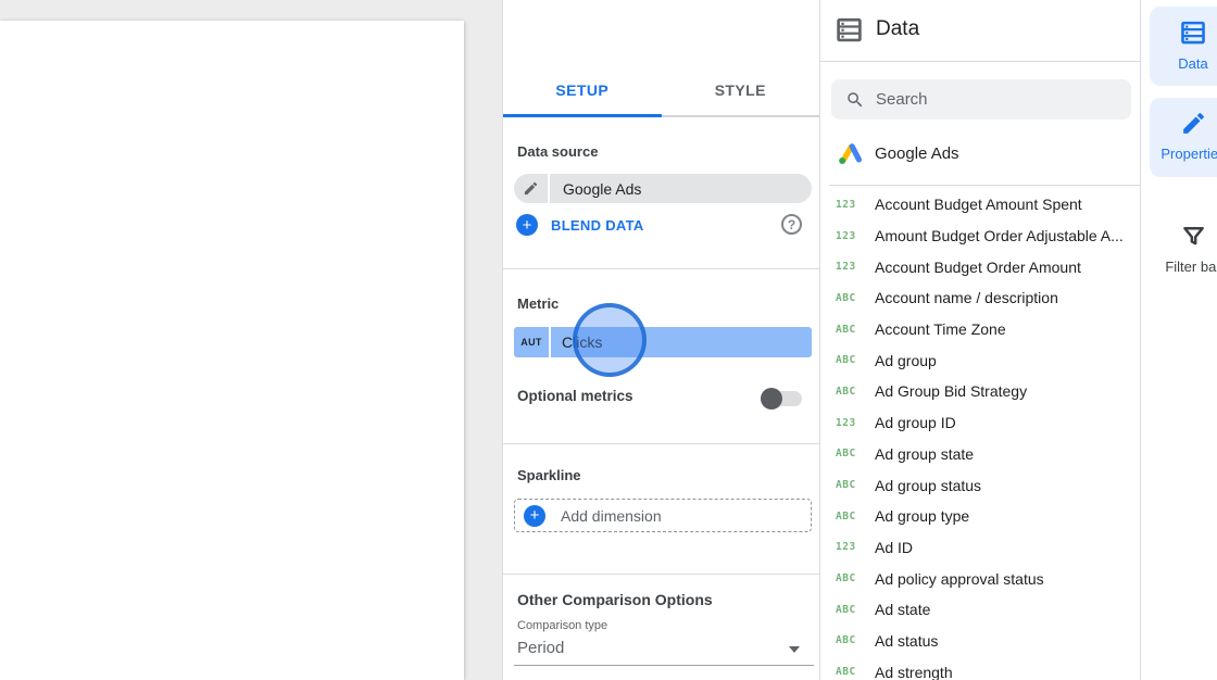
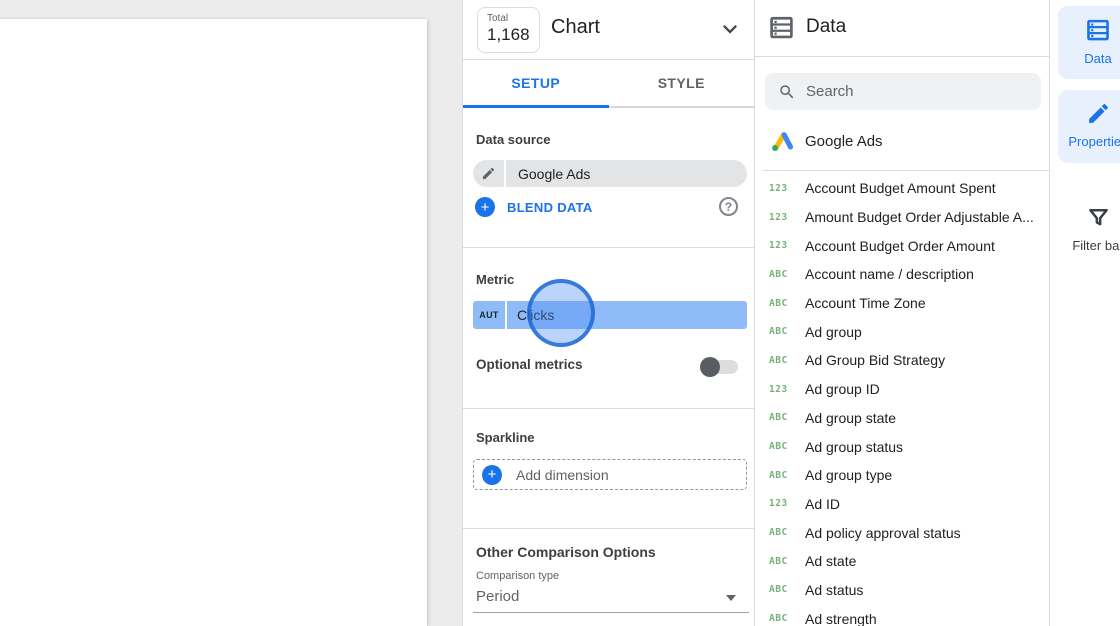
+ Total
+ 1,168
+ Chart
  SETUP
  STYLE
  Data source
  Google Ads
  +
  BLEND DATA
  ?
  Metric
  AUT
  Clicks
  Optional metrics
  Sparkline
  +
  Add dimension
  Other Comparison Options
  Comparison type
  Period
  Data
  Search
  Google Ads
  123
  Account Budget Amount Spent
  123
  Amount Budget Order Adjustable A...
  123
  Account Budget Order Amount
  ABC
  Account name / description
  ABC
  Account Time Zone
  ABC
  Ad group
  ABC
  Ad Group Bid Strategy
  123
  Ad group ID
  ABC
  Ad group state
  ABC
  Ad group status
  ABC
  Ad group type
  123
  Ad ID
  ABC
  Ad policy approval status
  ABC
  Ad state
  ABC
  Ad status
  ABC
  Ad strength
  Data
  Propertie
  Filter ba
